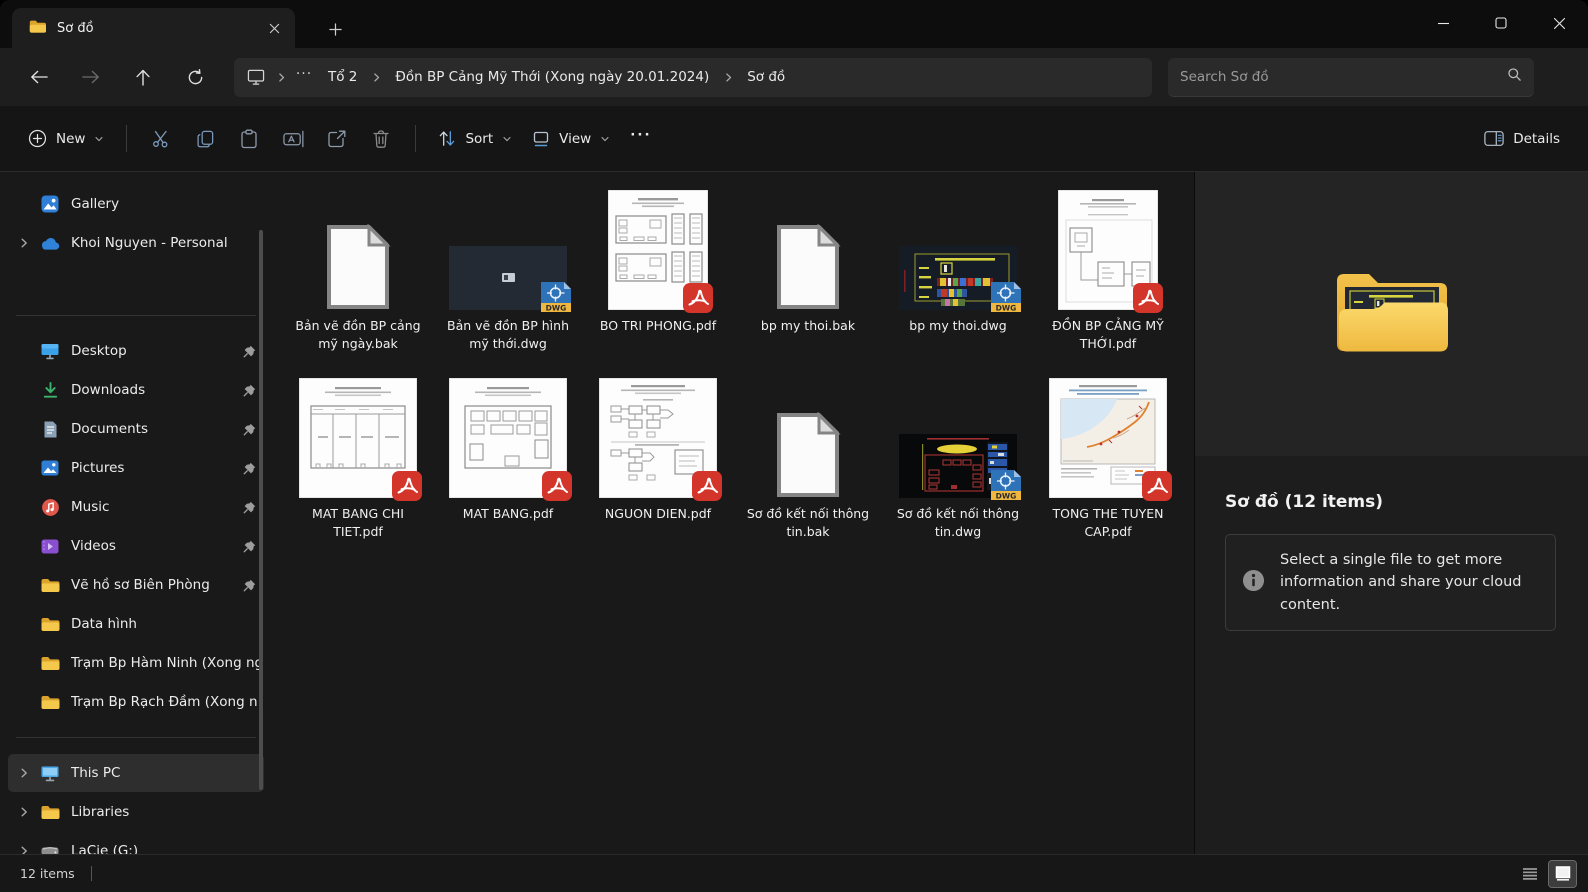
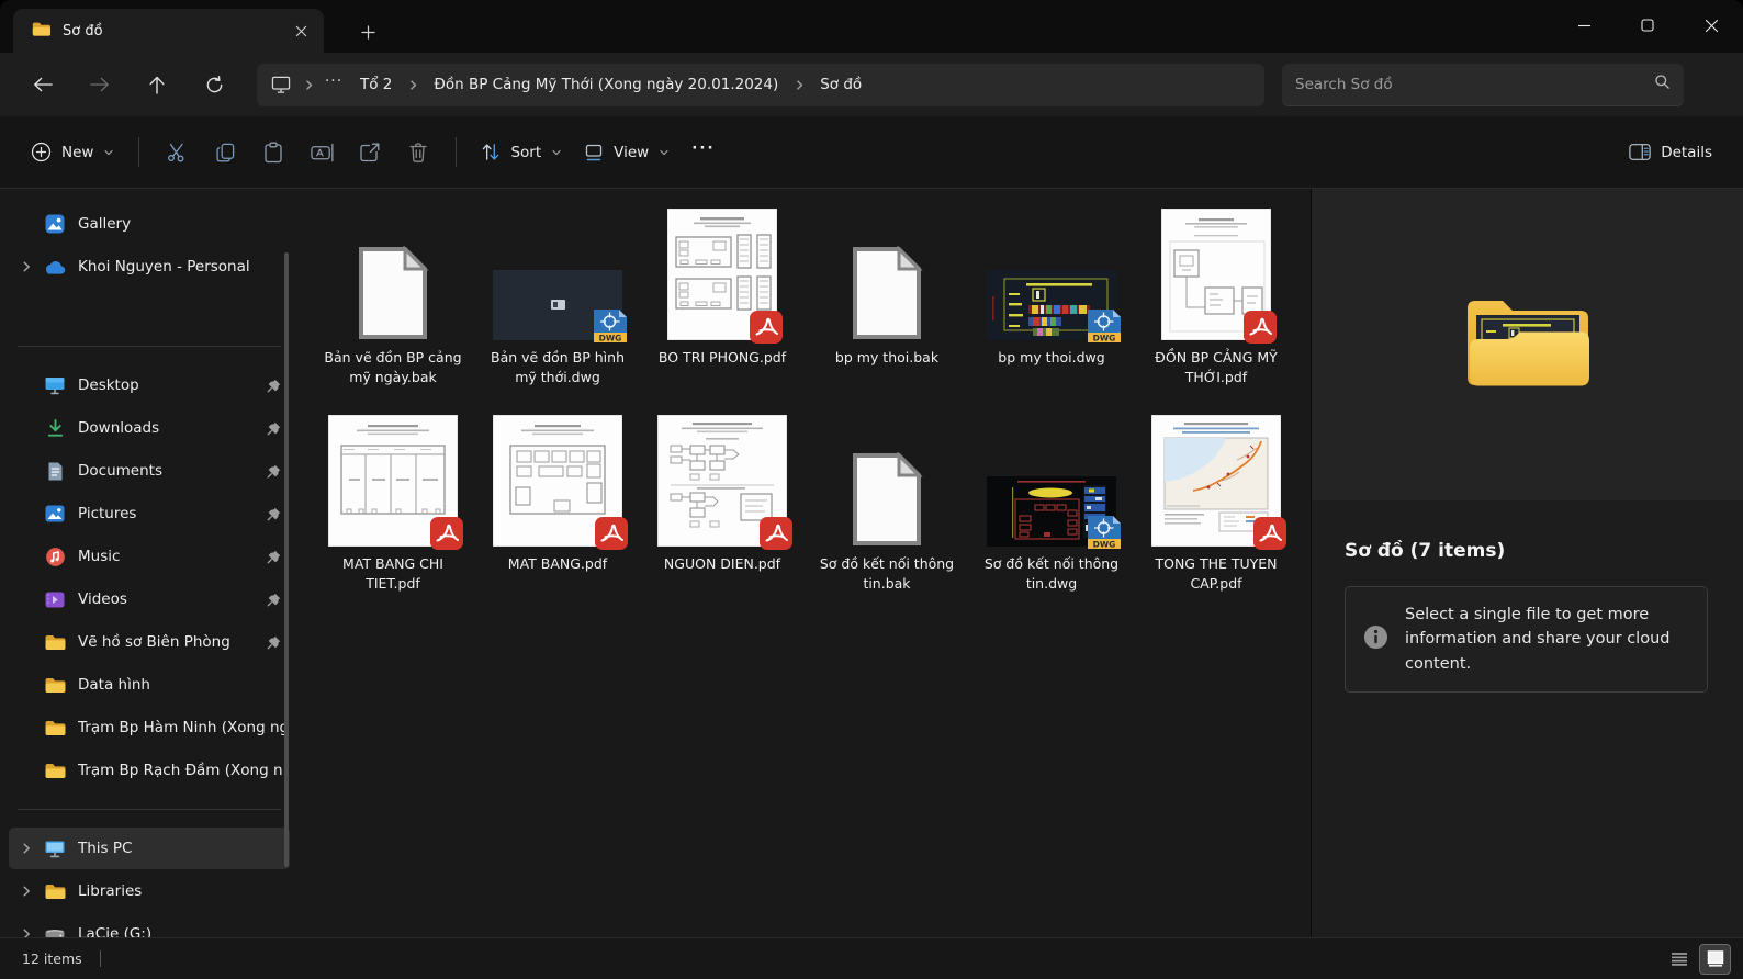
  Sơ đồ
  ···
  Tổ 2
  Đồn BP Cảng Mỹ Thới (Xong ngày 20.01.2024)
  Sơ đồ
  Search Sơ đồ
  New
  Sort
  View
  ···
  Details
  Gallery
  Khoi Nguyen - Personal
  Desktop
  Downloads
  Documents
  Pictures
  Music
  Videos
  Vẽ hồ sơ Biên Phòng
  Data hình
  Trạm Bp Hàm Ninh (Xong n
  Trạm Bp Rạch Đầm (Xong n
  This PC
  Libraries
  LaCie (G:)
  Bản vẽ đồn BP cảng mỹ ngày.bak
  DWG
  Bản vẽ đồn BP hình mỹ thới.dwg
  BO TRI PHONG.pdf
  bp my thoi.bak
  DWG
  bp my thoi.dwg
  ĐỒN BP CẢNG MỸ THỚI.pdf
  MAT BANG CHI TIET.pdf
  MAT BANG.pdf
  NGUON DIEN.pdf
  Sơ đồ kết nối thông tin.bak
  DWG
  Sơ đồ kết nối thông tin.dwg
  TONG THE TUYEN CAP.pdf
- Sơ đồ (12 items)
+ Sơ đồ (7 items)
  Select a single file to get more information and share your cloud content.
  12 items
